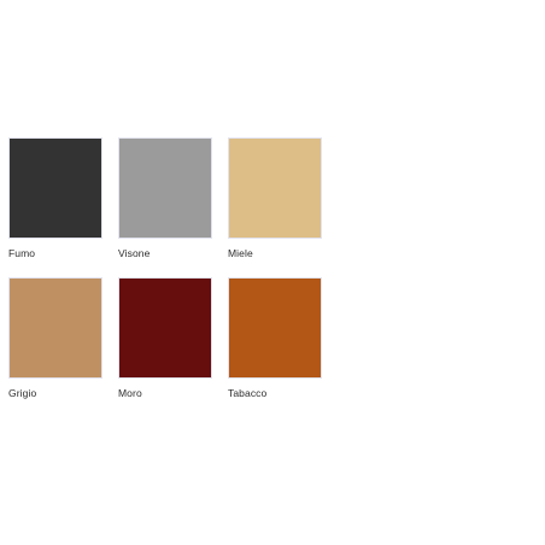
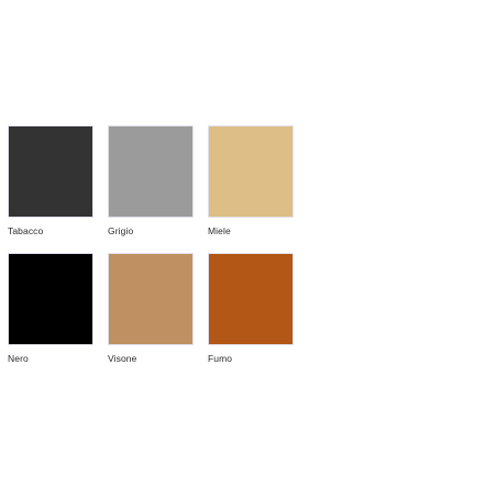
- Fumo
+ Tabacco
- Visone
+ Grigio
  Miele
+ Nero
- Grigio
+ Visone
- Moro
- Tabacco
+ Fumo
